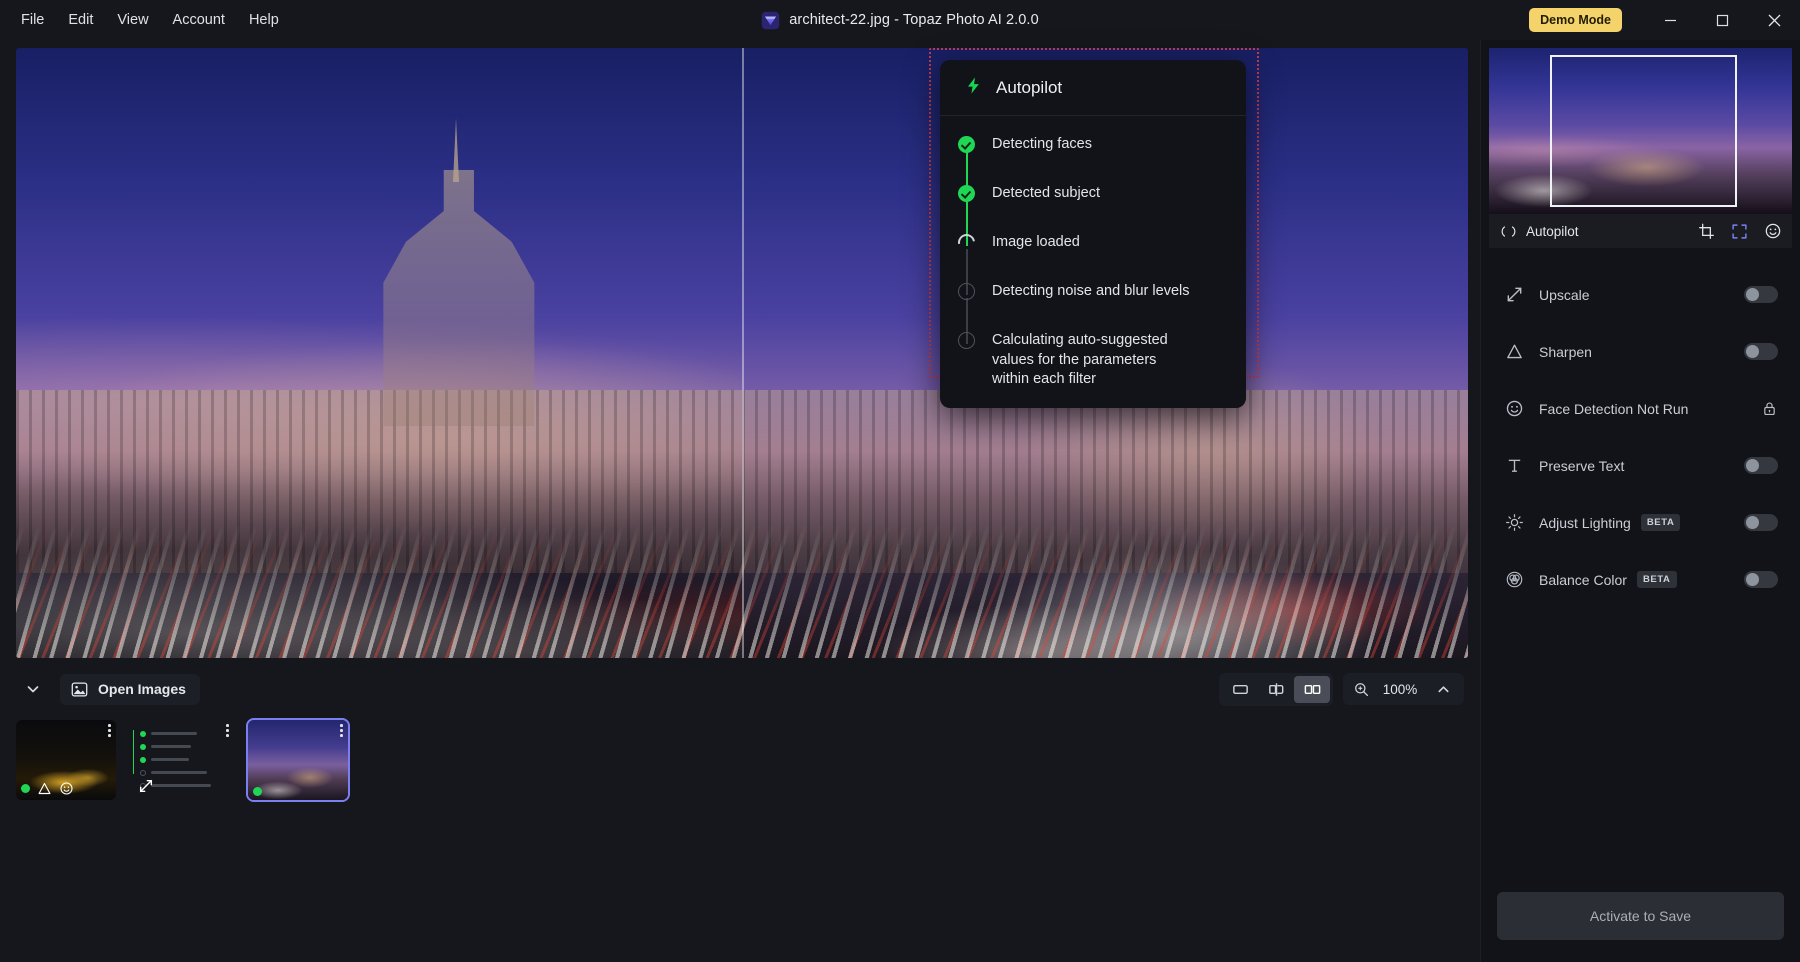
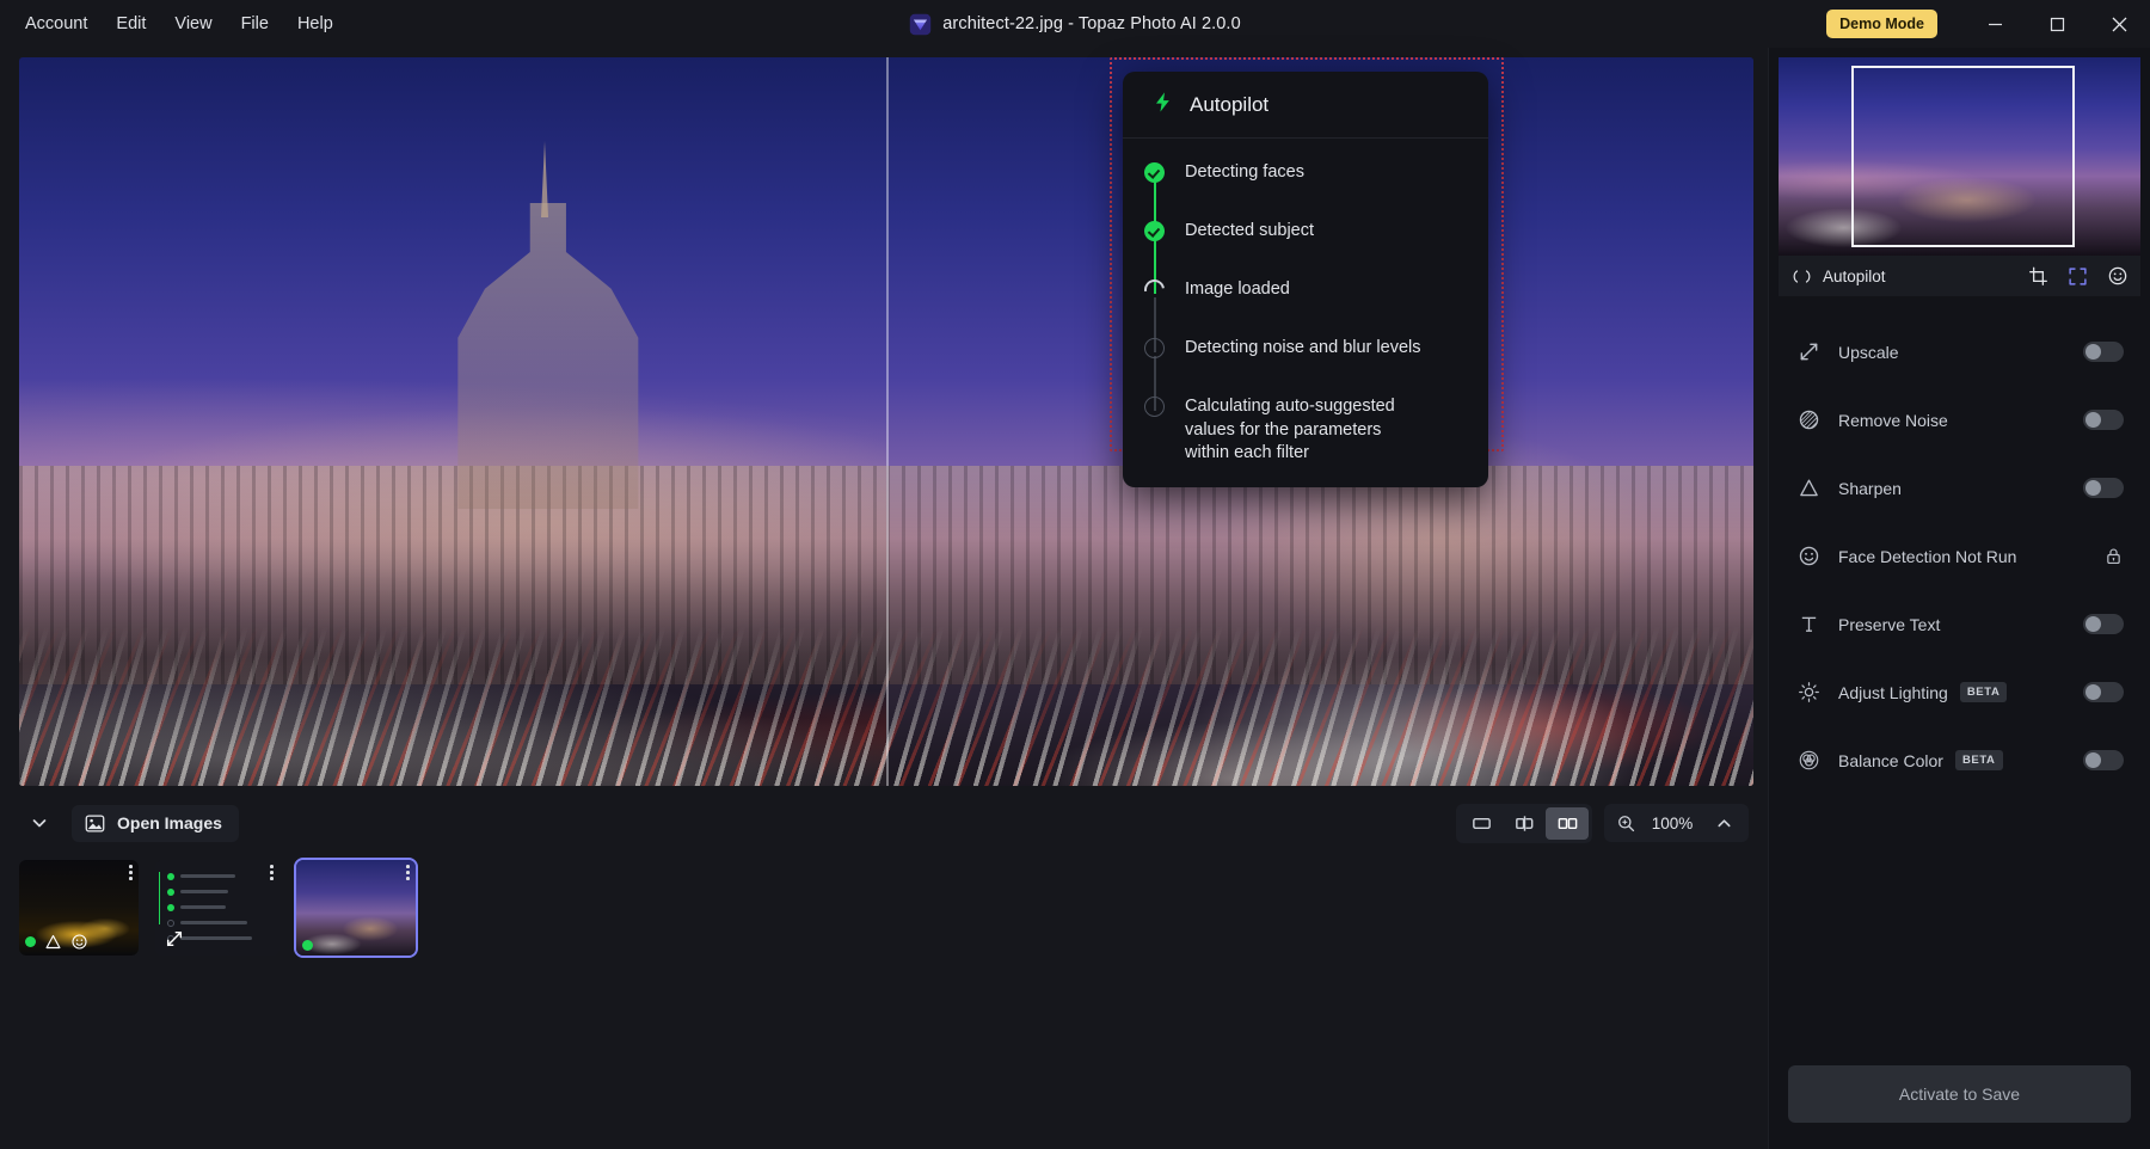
- File
+ Account
  Edit
  View
- Account
+ File
  Help
  architect-22.jpg - Topaz Photo AI 2.0.0
  Demo Mode
  Open Images
  100%
  Autopilot
  Upscale
+ Remove Noise
  Sharpen
  Face Detection Not Run
  Preserve Text
  Adjust Lighting
  BETA
  Balance Color
  BETA
  Activate to Save
  Autopilot
  Detecting faces
  Detected subject
  Image loaded
  Detecting noise and blur levels
  Calculating auto-suggested values for the parameters within each filter
